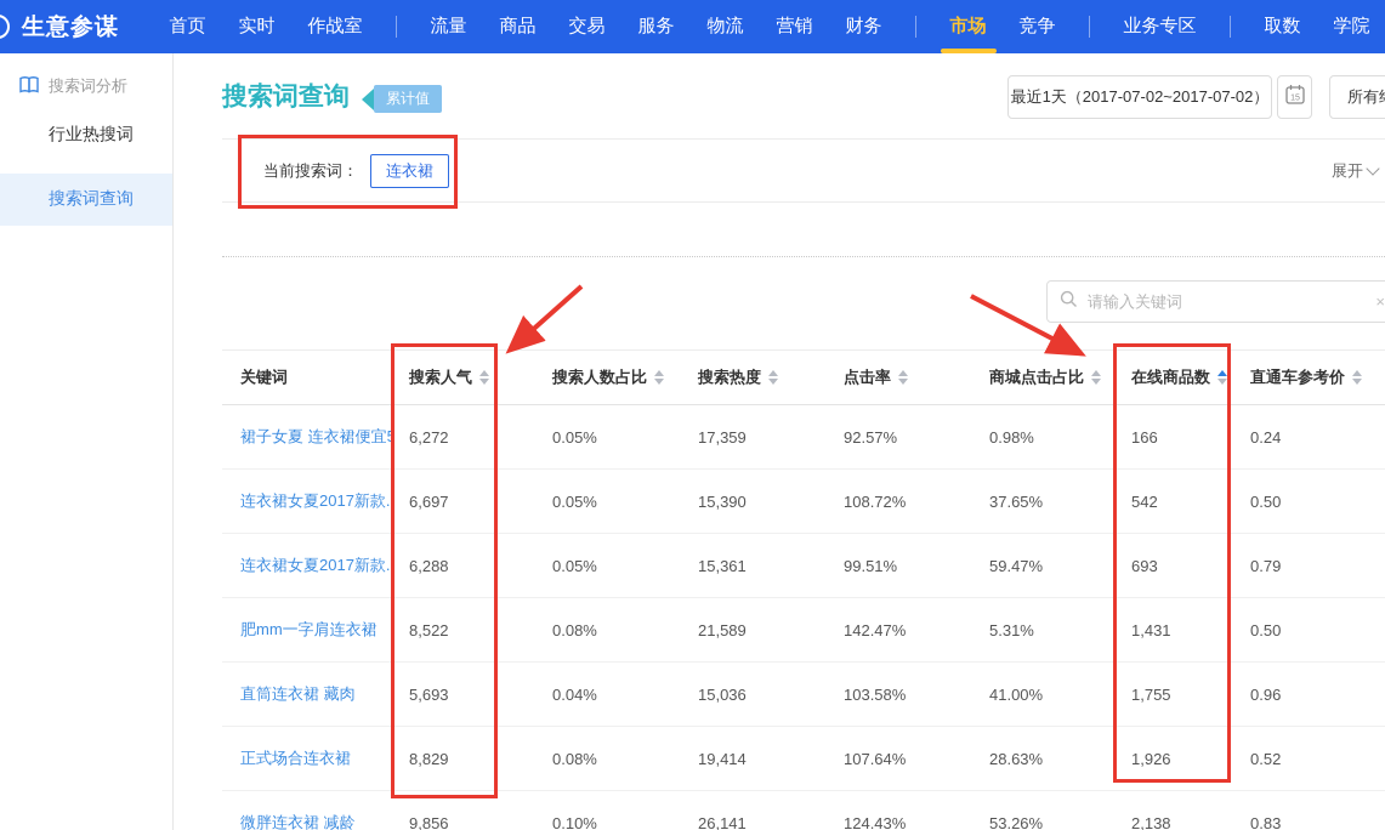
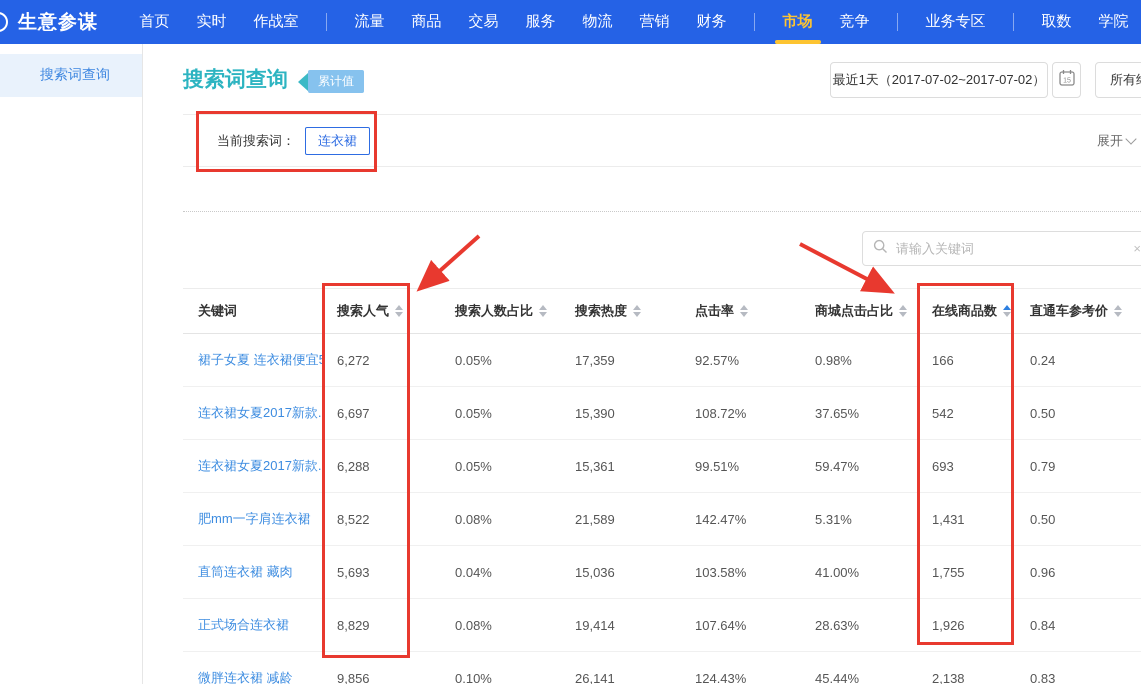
  生意参谋
  首页
  实时
  作战室
  流量
  商品
  交易
  服务
  物流
  营销
  财务
  市场
  竞争
  业务专区
  取数
  学院
- 搜索词分析
- 行业热搜词
  搜索词查询
  搜索词查询
  累计值
  最近1天（2017-07-02~2017-07-02）
  当前搜索词：
  连衣裙
  展开
  请输入关键词
  ×
  关键词
  搜索人气
  搜索人数占比
  搜索热度
  点击率
  商城点击占比
  在线商品数
  直通车参考价
  6,272
  0.05%
  17,359
  92.57%
  0.98%
  166
  0.24
  连衣裙女夏2017新款.
  6,697
  0.05%
  15,390
  108.72%
  37.65%
  542
  0.50
  连衣裙女夏2017新款.
  6,288
  0.05%
  15,361
  99.51%
  59.47%
  693
  0.79
  肥mm一字肩连衣裙
  8,522
  0.08%
  21,589
  142.47%
  5.31%
  1,431
  0.50
  直筒连衣裙 藏肉
  5,693
  0.04%
  15,036
  103.58%
  41.00%
  1,755
  0.96
  正式场合连衣裙
  8,829
  0.08%
  19,414
  107.64%
  28.63%
  1,926
- 0.52
+ 0.84
  微胖连衣裙 减龄
  9,856
  0.10%
  26,141
  124.43%
- 53.26%
+ 45.44%
  2,138
  0.83
